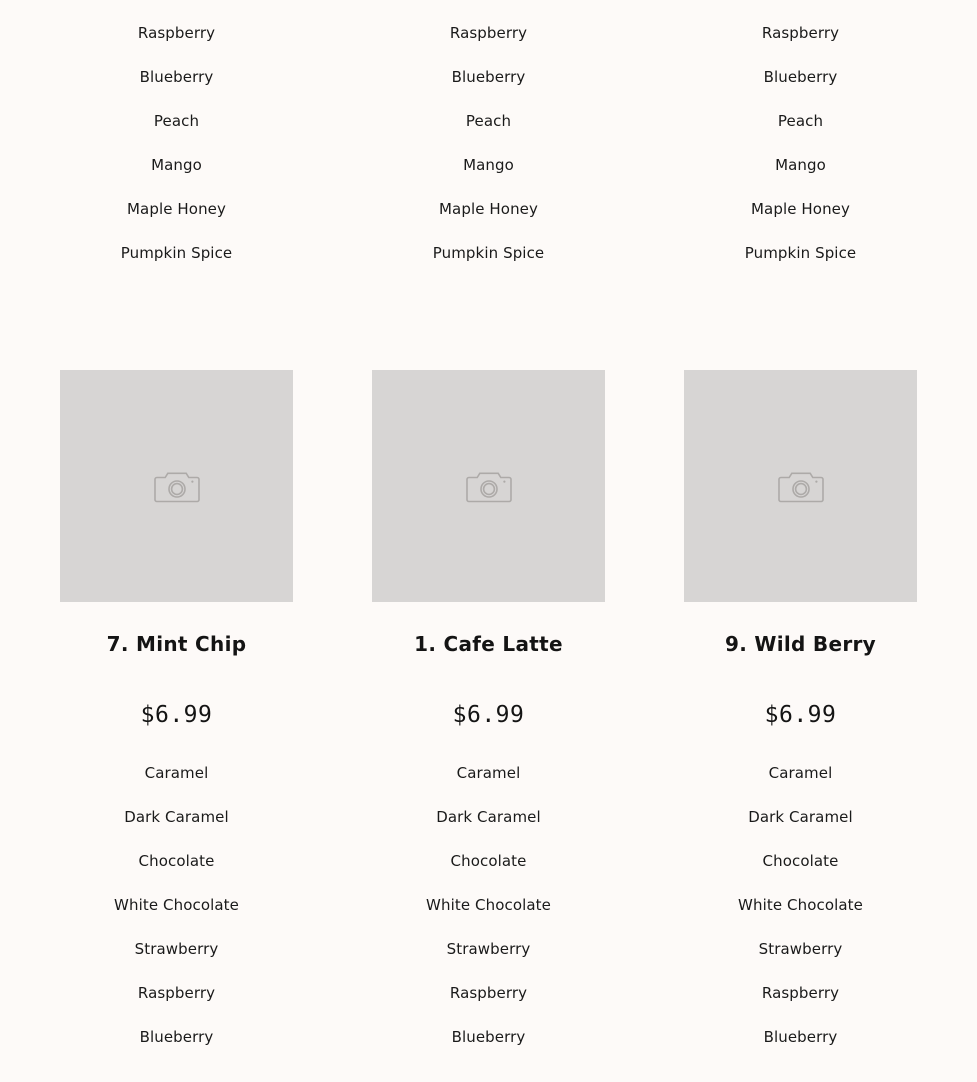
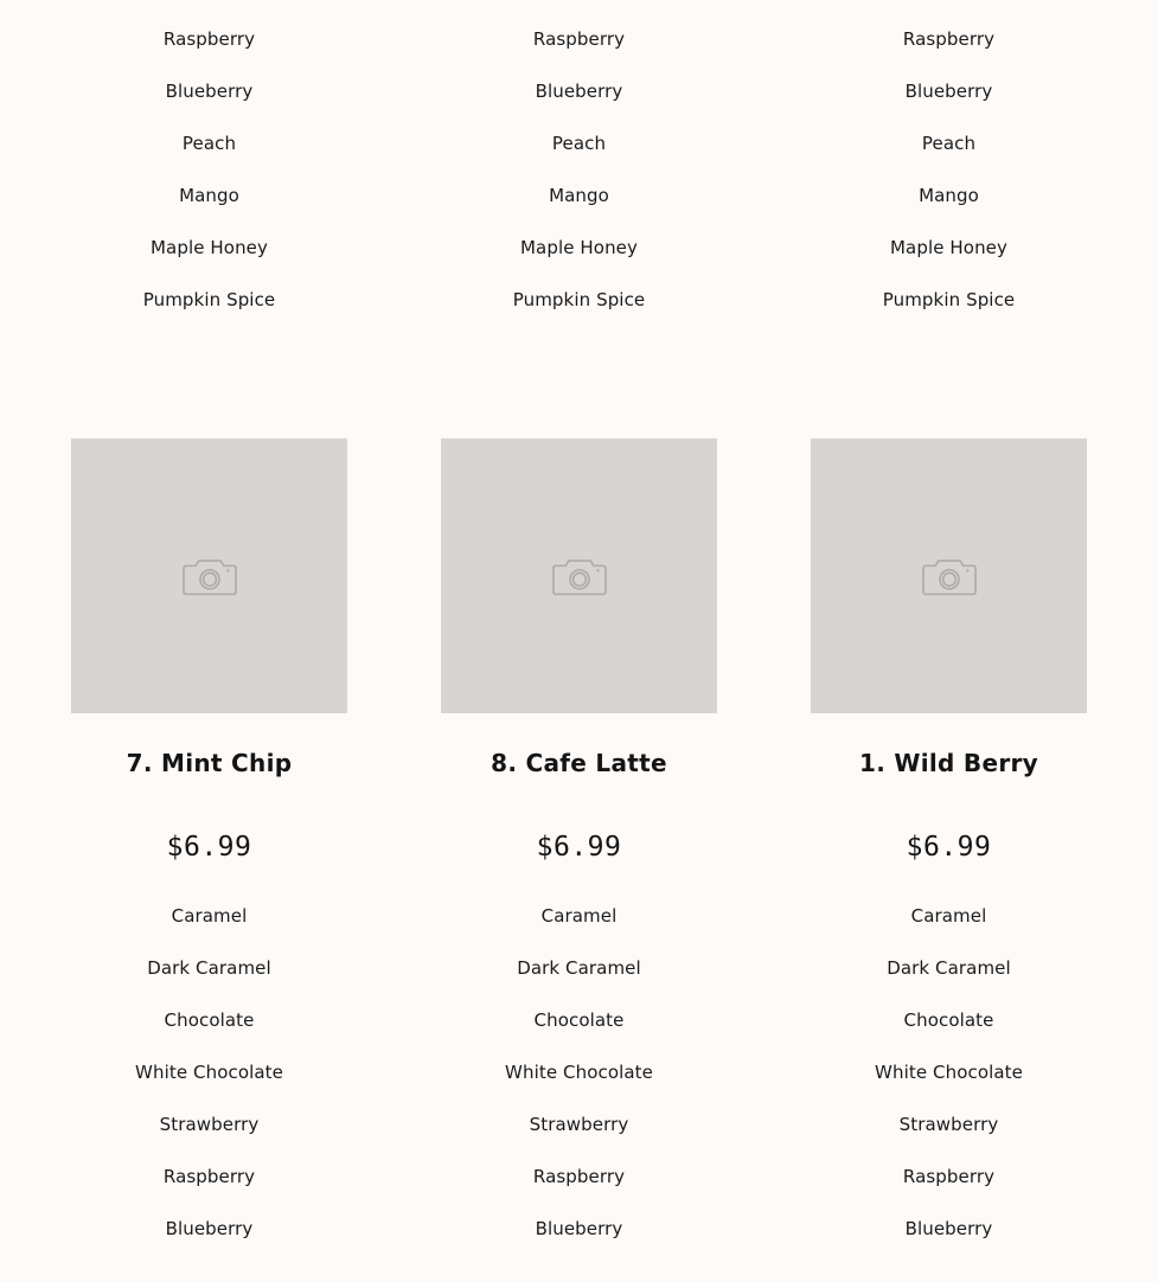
  Raspberry
  Blueberry
  Peach
  Mango
  Maple Honey
  Pumpkin Spice
  Raspberry
  Blueberry
  Peach
  Mango
  Maple Honey
  Pumpkin Spice
  Raspberry
  Blueberry
  Peach
  Mango
  Maple Honey
  Pumpkin Spice
  7. Mint Chip
  $6.99
  Caramel
  Dark Caramel
  Chocolate
  White Chocolate
  Strawberry
  Raspberry
  Blueberry
- 1. Cafe Latte
+ 8. Cafe Latte
  $6.99
  Caramel
  Dark Caramel
  Chocolate
  White Chocolate
  Strawberry
  Raspberry
  Blueberry
- 9. Wild Berry
+ 1. Wild Berry
  $6.99
  Caramel
  Dark Caramel
  Chocolate
  White Chocolate
  Strawberry
  Raspberry
  Blueberry
